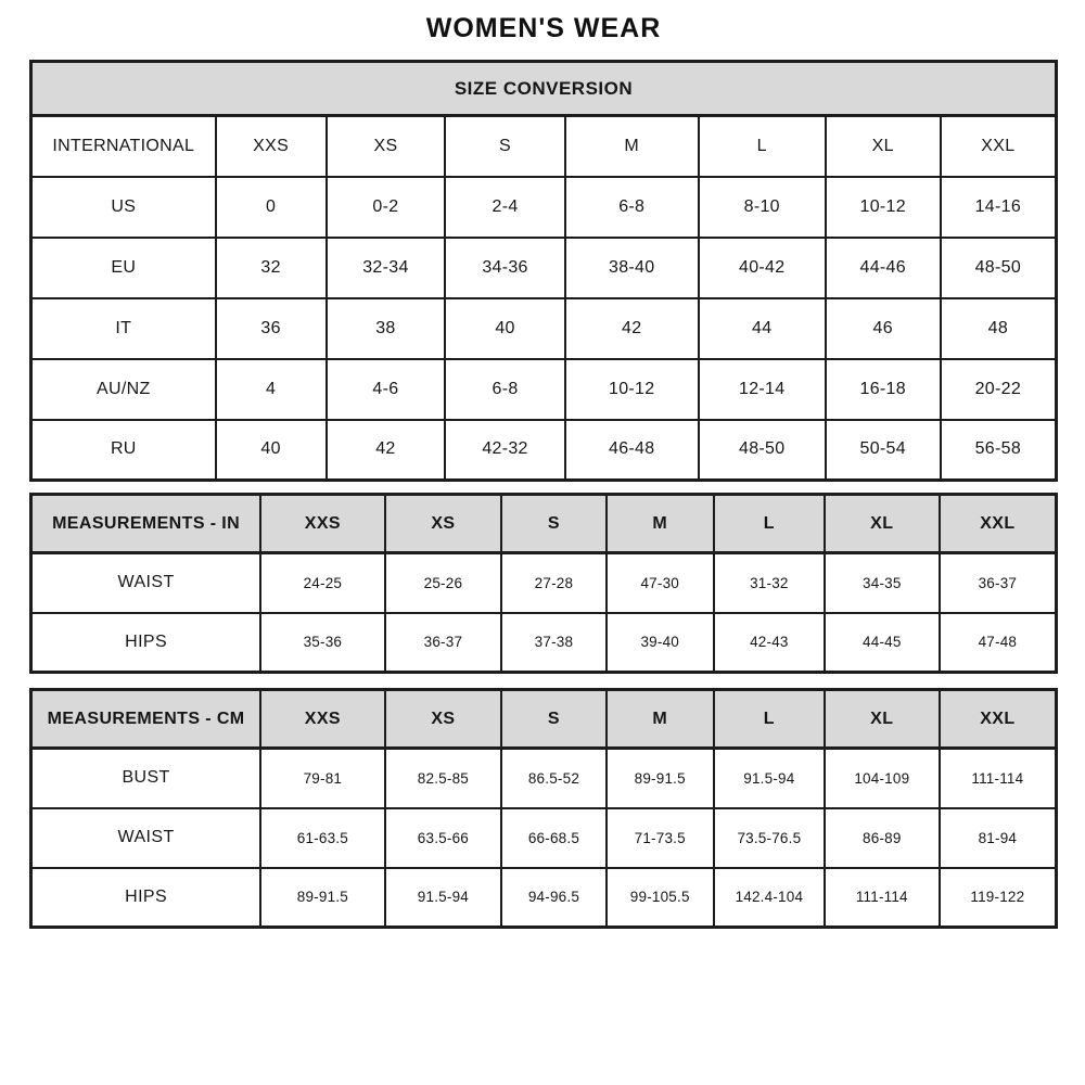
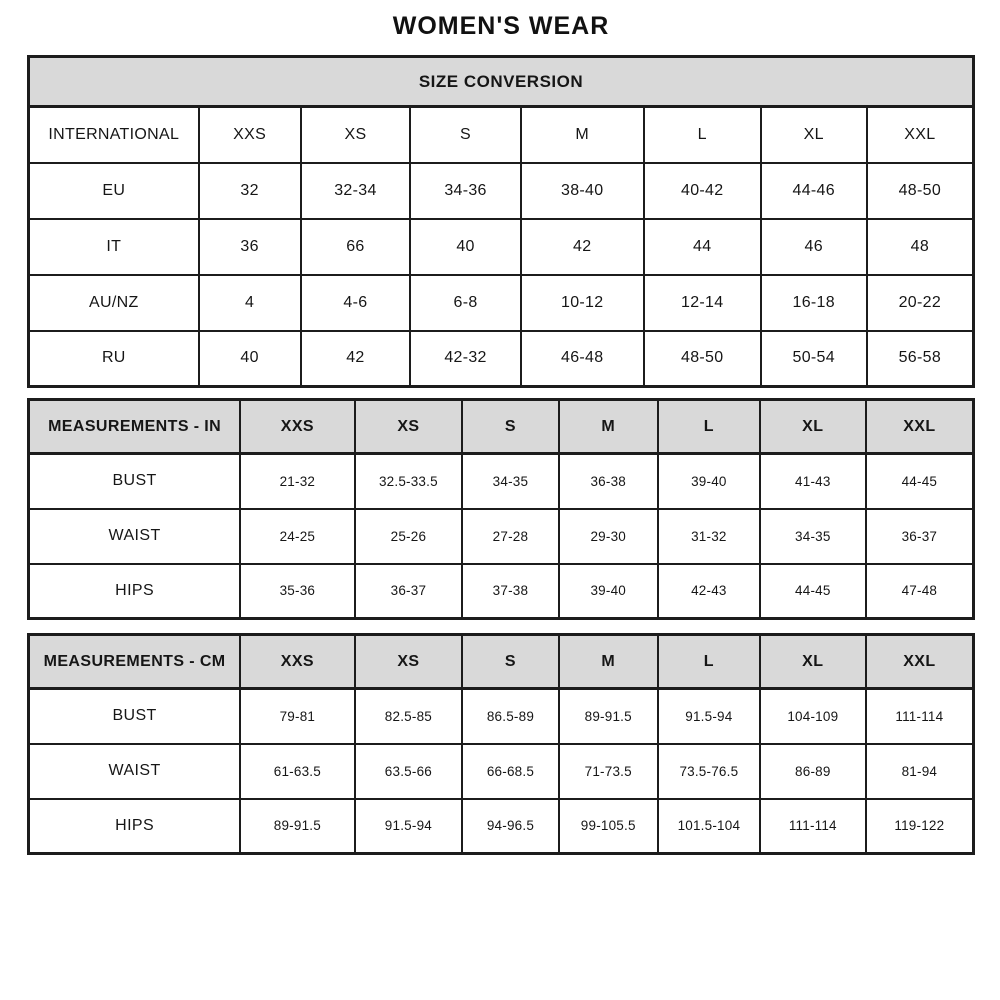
  WOMEN'S WEAR
  SIZE CONVERSION
  INTERNATIONAL	XXS	XS	S	M	L	XL	XXL
- US	0	0-2	2-4	6-8	8-10	10-12	14-16
  EU	32	32-34	34-36	38-40	40-42	44-46	48-50
- IT	36	38	40	42	44	46	48
+ IT	36	66	40	42	44	46	48
  AU/NZ	4	4-6	6-8	10-12	12-14	16-18	20-22
  RU	40	42	42-32	46-48	48-50	50-54	56-58
  MEASUREMENTS - IN	XXS	XS	S	M	L	XL	XXL
+ BUST	21-32	32.5-33.5	34-35	36-38	39-40	41-43	44-45
- WAIST	24-25	25-26	27-28	47-30	31-32	34-35	36-37
+ WAIST	24-25	25-26	27-28	29-30	31-32	34-35	36-37
  HIPS	35-36	36-37	37-38	39-40	42-43	44-45	47-48
  MEASUREMENTS - CM	XXS	XS	S	M	L	XL	XXL
- BUST	79-81	82.5-85	86.5-52	89-91.5	91.5-94	104-109	111-114
+ BUST	79-81	82.5-85	86.5-89	89-91.5	91.5-94	104-109	111-114
  WAIST	61-63.5	63.5-66	66-68.5	71-73.5	73.5-76.5	86-89	81-94
- HIPS	89-91.5	91.5-94	94-96.5	99-105.5	142.4-104	111-114	119-122
+ HIPS	89-91.5	91.5-94	94-96.5	99-105.5	101.5-104	111-114	119-122
